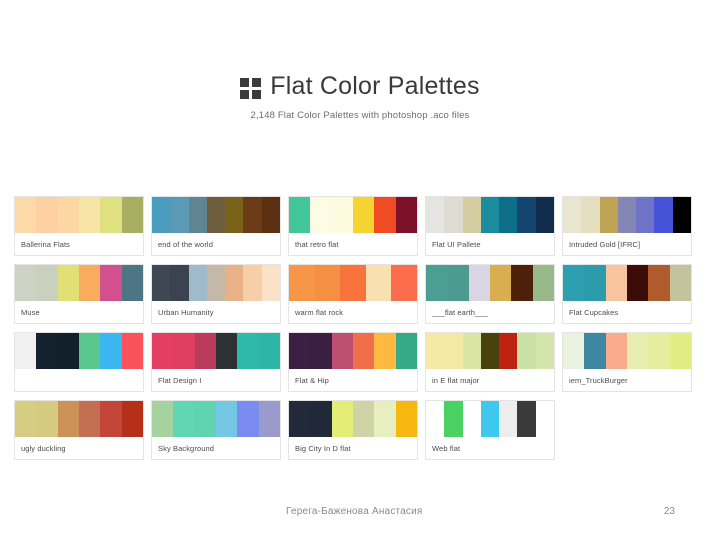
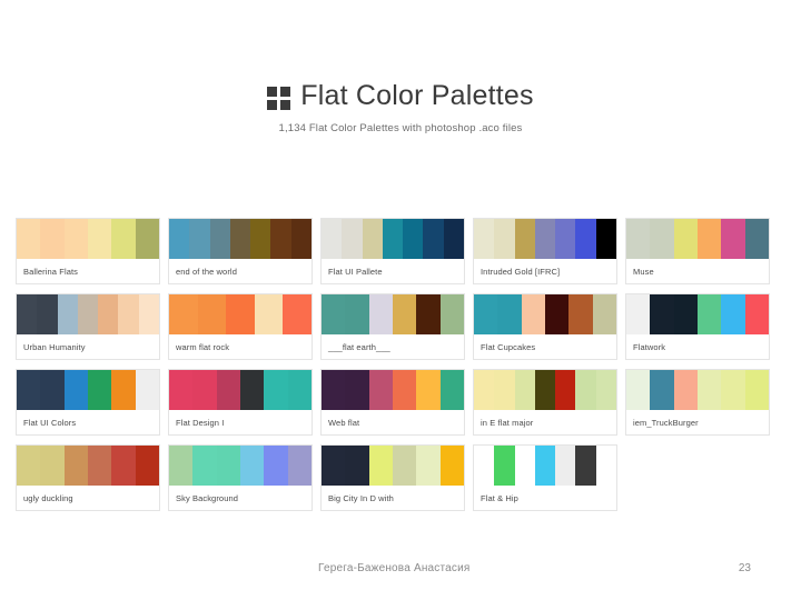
  Flat Color Palettes
- 2,148 Flat Color Palettes with photoshop .aco files
+ 1,134 Flat Color Palettes with photoshop .aco files
  Ballerina Flats
  end of the world
- that retro flat
  Flat UI Pallete
  Intruded Gold [IFRC]
  Muse
  Urban Humanity
  warm flat rock
  ___flat earth___
  Flat Cupcakes
+ Flatwork
+ Flat UI Colors
  Flat Design I
- Flat & Hip
+ Web flat
  in E flat major
  iem_TruckBurger
  ugly duckling
  Sky Background
- Big City In D flat
+ Big City In D with
- Web flat
+ Flat & Hip
  Герега-Баженова Анастасия
  23
